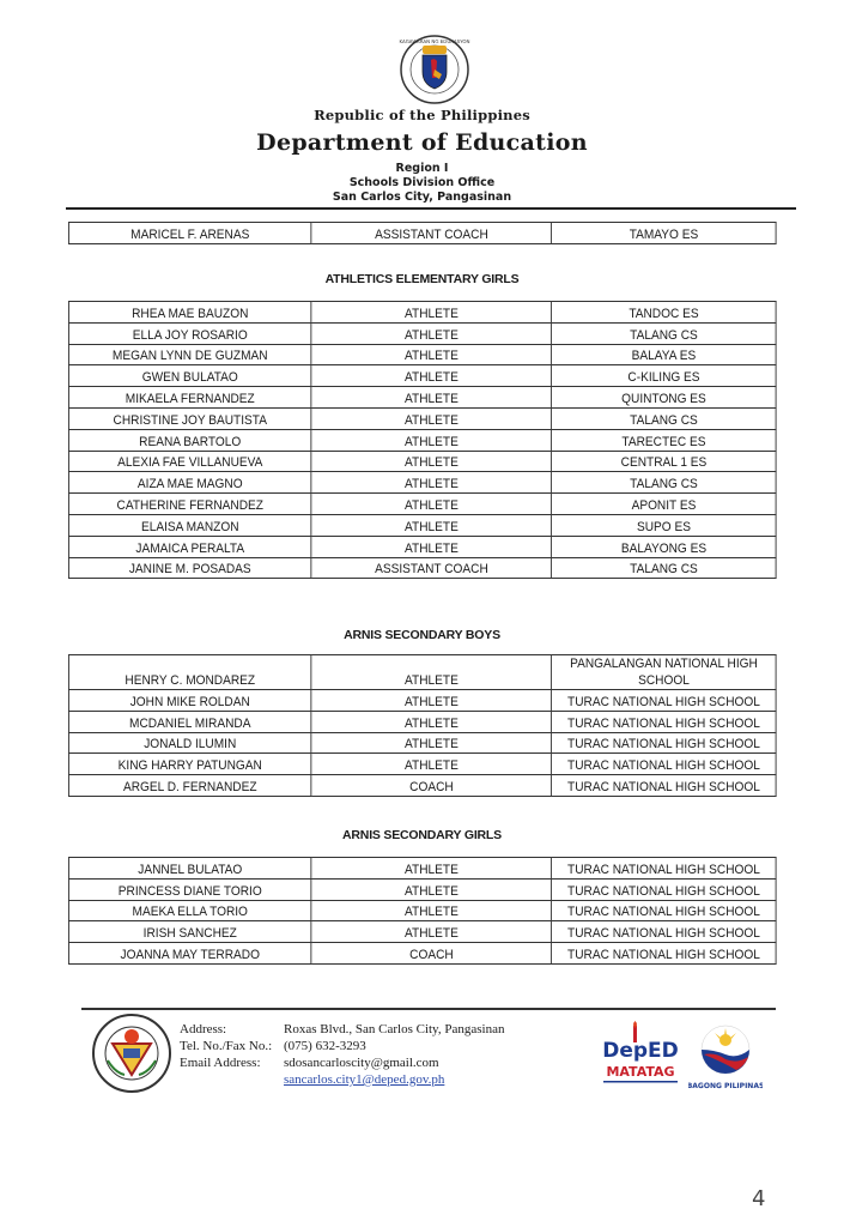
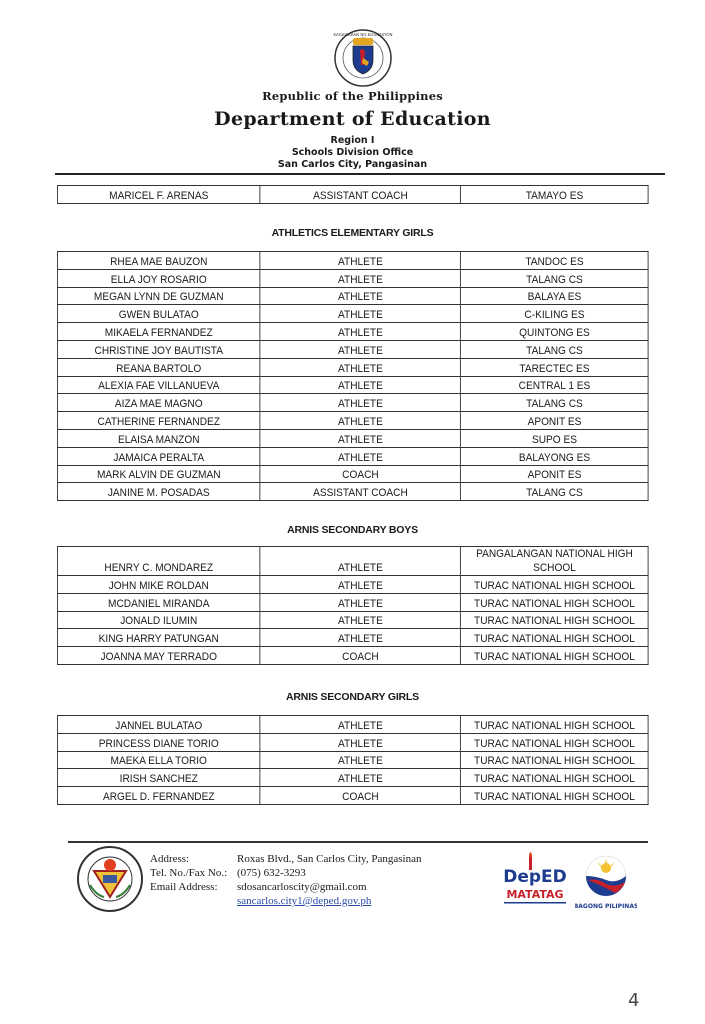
  Republic of the Philippines
  Department of Education
  Region I
  Schools Division Office
  San Carlos City, Pangasinan
  MARICEL F. ARENAS	ASSISTANT COACH	TAMAYO ES
  ATHLETICS ELEMENTARY GIRLS
  RHEA MAE BAUZON	ATHLETE	TANDOC ES
  ELLA JOY ROSARIO	ATHLETE	TALANG CS
  MEGAN LYNN DE GUZMAN	ATHLETE	BALAYA ES
  GWEN BULATAO	ATHLETE	C-KILING ES
  MIKAELA FERNANDEZ	ATHLETE	QUINTONG ES
  CHRISTINE JOY BAUTISTA	ATHLETE	TALANG CS
  REANA BARTOLO	ATHLETE	TARECTEC ES
  ALEXIA FAE VILLANUEVA	ATHLETE	CENTRAL 1 ES
  AIZA MAE MAGNO	ATHLETE	TALANG CS
  CATHERINE FERNANDEZ	ATHLETE	APONIT ES
  ELAISA MANZON	ATHLETE	SUPO ES
  JAMAICA PERALTA	ATHLETE	BALAYONG ES
+ MARK ALVIN DE GUZMAN	COACH	APONIT ES
  JANINE M. POSADAS	ASSISTANT COACH	TALANG CS
  ARNIS SECONDARY BOYS
  HENRY C. MONDAREZ	ATHLETE	PANGALANGAN NATIONAL HIGH SCHOOL
  JOHN MIKE ROLDAN	ATHLETE	TURAC NATIONAL HIGH SCHOOL
  MCDANIEL MIRANDA	ATHLETE	TURAC NATIONAL HIGH SCHOOL
  JONALD ILUMIN	ATHLETE	TURAC NATIONAL HIGH SCHOOL
  KING HARRY PATUNGAN	ATHLETE	TURAC NATIONAL HIGH SCHOOL
- ARGEL D. FERNANDEZ	COACH	TURAC NATIONAL HIGH SCHOOL
+ JOANNA MAY TERRADO	COACH	TURAC NATIONAL HIGH SCHOOL
  ARNIS SECONDARY GIRLS
  JANNEL BULATAO	ATHLETE	TURAC NATIONAL HIGH SCHOOL
  PRINCESS DIANE TORIO	ATHLETE	TURAC NATIONAL HIGH SCHOOL
  MAEKA ELLA TORIO	ATHLETE	TURAC NATIONAL HIGH SCHOOL
  IRISH SANCHEZ	ATHLETE	TURAC NATIONAL HIGH SCHOOL
- JOANNA MAY TERRADO	COACH	TURAC NATIONAL HIGH SCHOOL
+ ARGEL D. FERNANDEZ	COACH	TURAC NATIONAL HIGH SCHOOL
  Address:
  Roxas Blvd., San Carlos City, Pangasinan
  Tel. No./Fax No.:
  (075) 632-3293
  Email Address:
  sdosancarloscity@gmail.com
  sancarlos.city1@deped.gov.ph
  DepED
  MATATAG
  4
